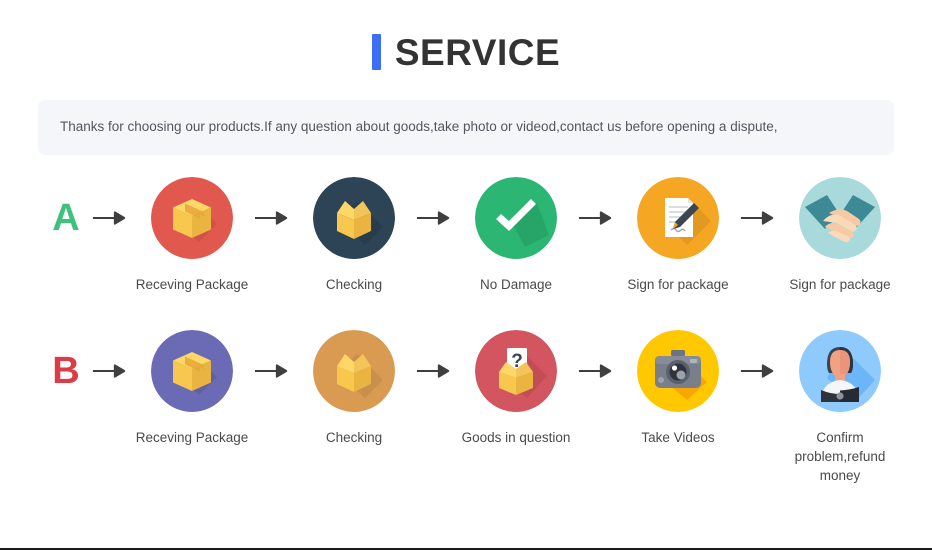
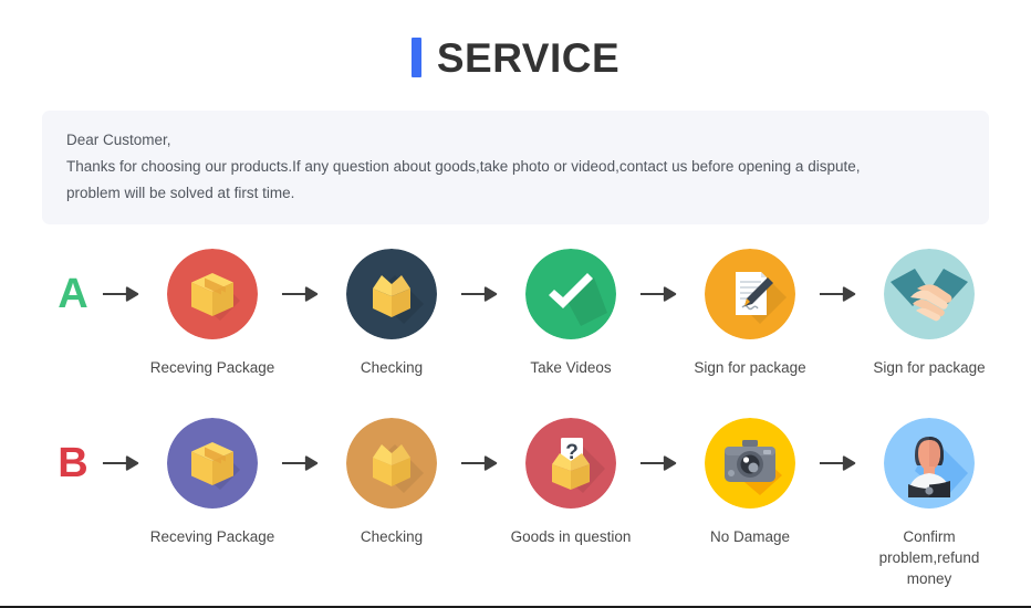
  SERVICE
+ Dear Customer,
  Thanks for choosing our products.If any question about goods,take photo or videod,contact us before opening a dispute,
+ problem will be solved at first time.
  A
  Receving Package
  Checking
- No Damage
+ Take Videos
  Sign for package
  Sign for package
  B
  Receving Package
  Checking
  ?
  Goods in question
- Take Videos
+ No Damage
  Confirm problem,refund money
